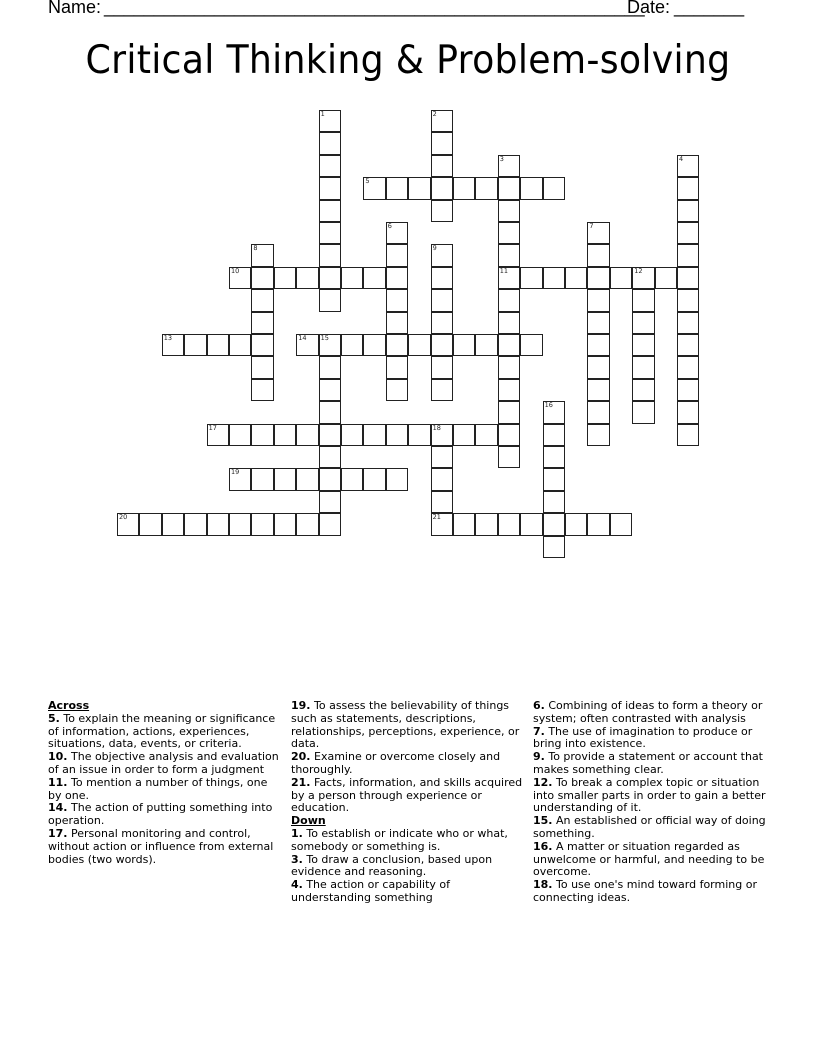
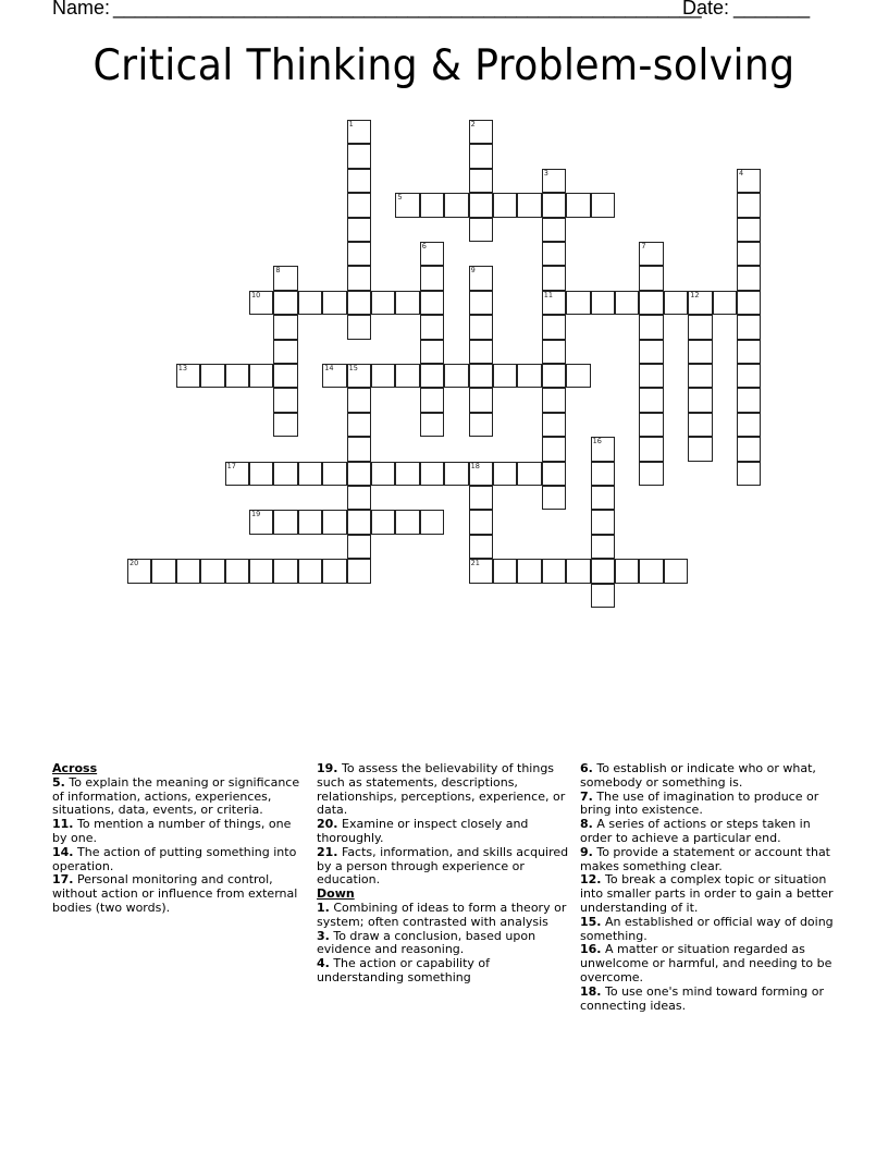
  Name:
  ______________________________________________________
  Date:
  _______
  Critical Thinking & Problem-solving
  1
  2
  3
  11
  4
  5
  6
  7
  8
  9
  10
  12
  13
  14
  15
  16
  17
  18
  21
  19
  20
  Across
  5. To explain the meaning or significance of information, actions, experiences, situations, data, events, or criteria.
- 10. The objective analysis and evaluation of an issue in order to form a judgment
  11. To mention a number of things, one by one.
  14. The action of putting something into operation.
  17. Personal monitoring and control, without action or influence from external bodies (two words).
  19. To assess the believability of things such as statements, descriptions, relationships, perceptions, experience, or data.
- 20. Examine or overcome closely and thoroughly.
+ 20. Examine or inspect closely and thoroughly.
  21. Facts, information, and skills acquired by a person through experience or education.
  Down
- 1. To establish or indicate who or what, somebody or something is.
+ 1. Combining of ideas to form a theory or system; often contrasted with analysis
  3. To draw a conclusion, based upon evidence and reasoning.
  4. The action or capability of understanding something
- 6. Combining of ideas to form a theory or system; often contrasted with analysis
+ 6. To establish or indicate who or what, somebody or something is.
  7. The use of imagination to produce or bring into existence.
+ 8. A series of actions or steps taken in order to achieve a particular end.
  9. To provide a statement or account that makes something clear.
  12. To break a complex topic or situation into smaller parts in order to gain a better understanding of it.
  15. An established or official way of doing something.
  16. A matter or situation regarded as unwelcome or harmful, and needing to be overcome.
  18. To use one's mind toward forming or connecting ideas.
